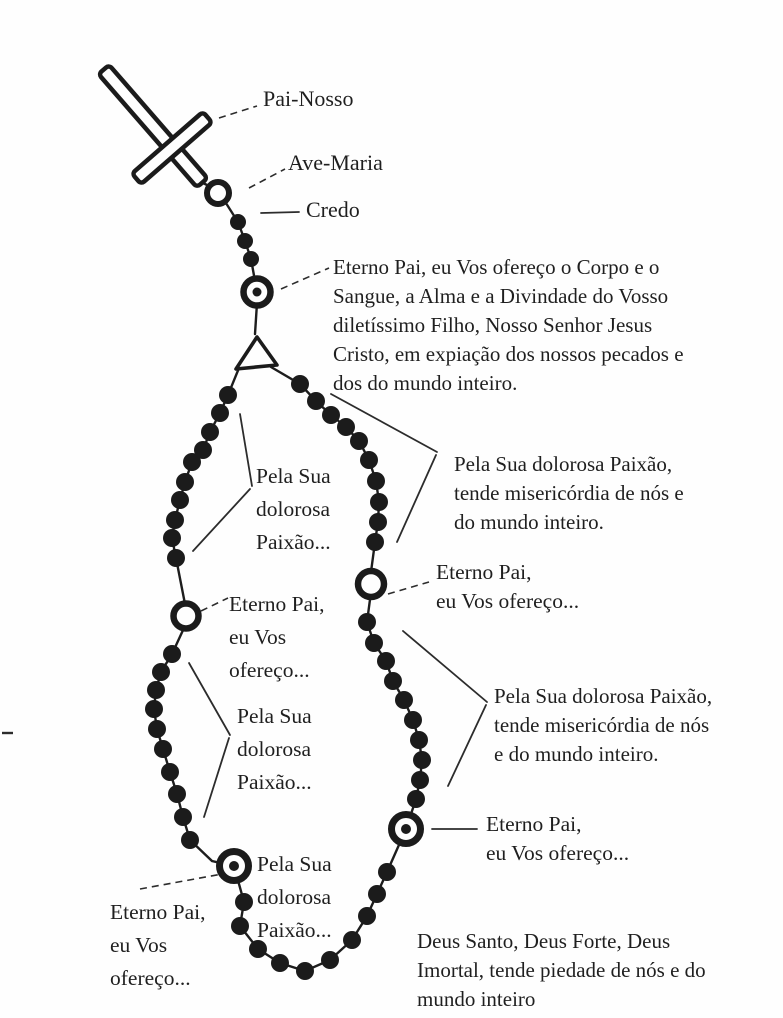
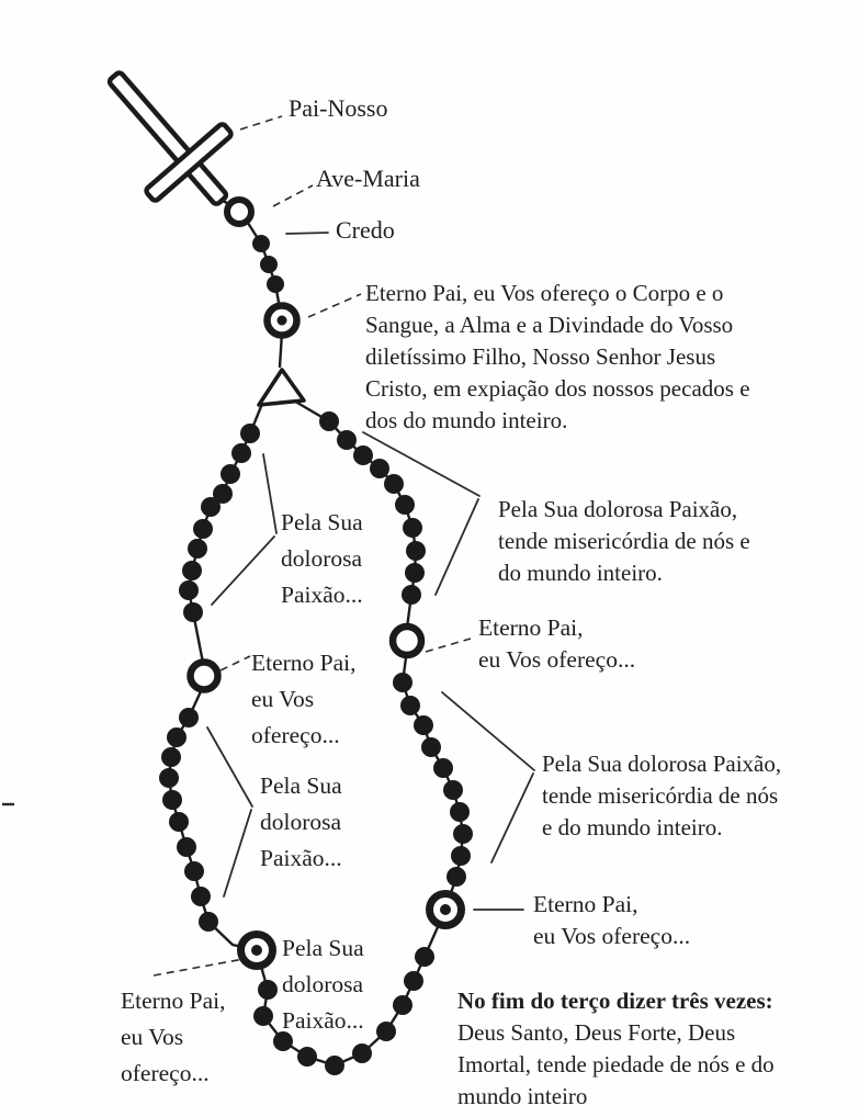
  Pai-Nosso
  Ave-Maria
  Credo
  Eterno Pai, eu Vos ofereço o Corpo e o
  Sangue, a Alma e a Divindade do Vosso
  diletíssimo Filho, Nosso Senhor Jesus
  Cristo, em expiação dos nossos pecados e
  dos do mundo inteiro.
  Pela Sua
  dolorosa
  Paixão...
  Pela Sua dolorosa Paixão,
  tende misericórdia de nós e
  do mundo inteiro.
  Eterno Pai,
  eu Vos ofereço...
  Eterno Pai,
  eu Vos
  ofereço...
  Pela Sua
  dolorosa
  Paixão...
  Pela Sua dolorosa Paixão,
  tende misericórdia de nós
  e do mundo inteiro.
  Eterno Pai,
  eu Vos ofereço...
  Pela Sua
  dolorosa
  Paixão...
  Eterno Pai,
  eu Vos
  ofereço...
+ No fim do terço dizer três vezes:
  Deus Santo, Deus Forte, Deus
  Imortal, tende piedade de nós e do
  mundo inteiro
